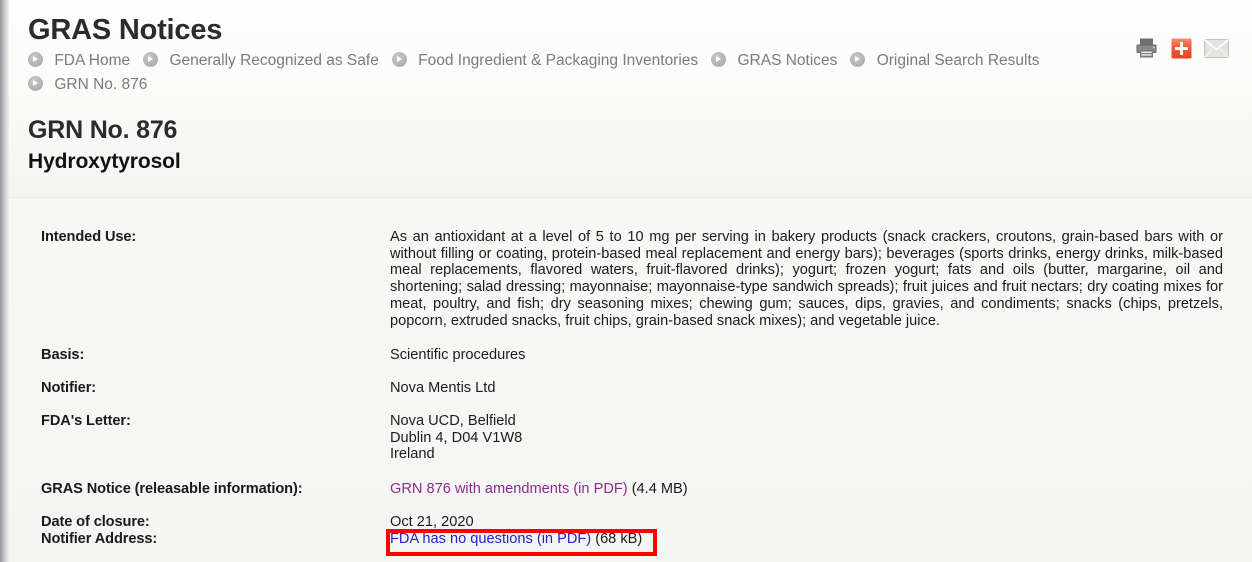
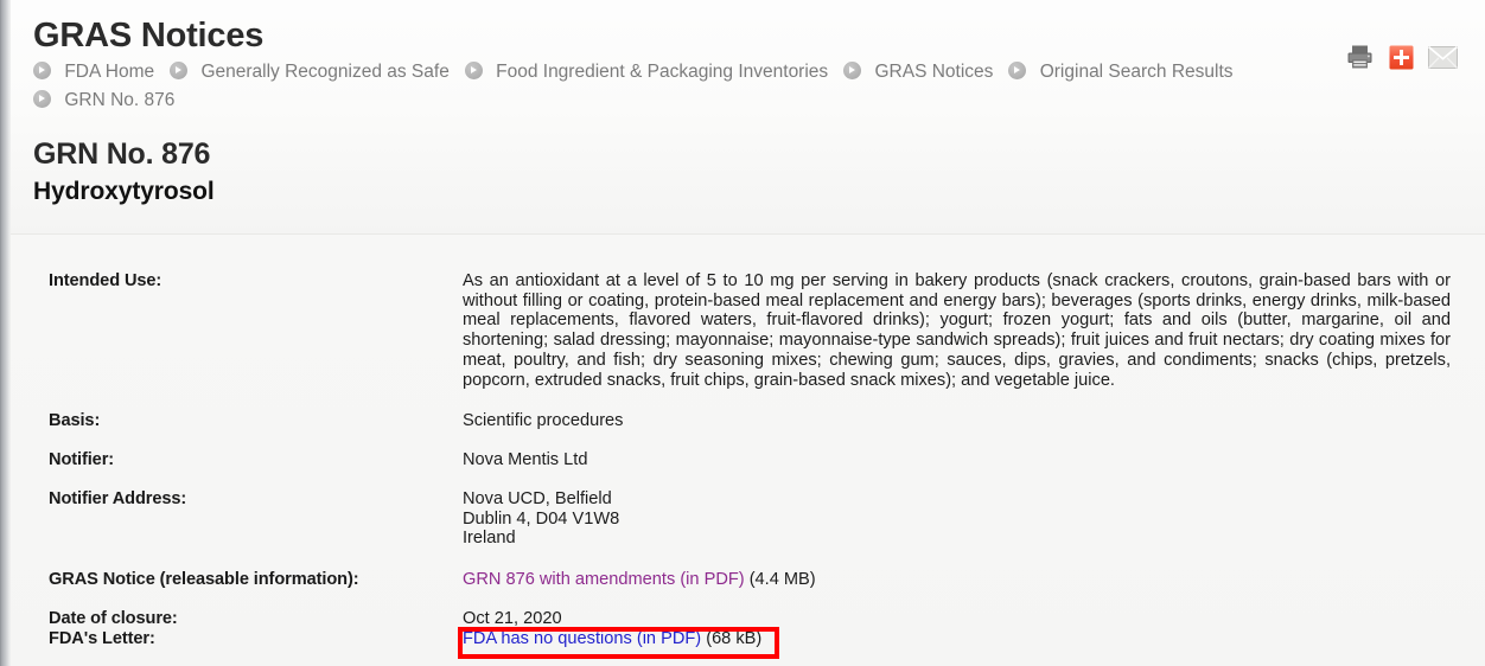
  GRAS Notices
  FDA Home Generally Recognized as Safe Food Ingredient & Packaging Inventories GRAS Notices Original Search Results
  GRN No. 876
  GRN No. 876
  Hydroxytyrosol
  Intended Use:
  As an antioxidant at a level of 5 to 10 mg per serving in bakery products (snack crackers, croutons, grain-based bars with or without filling or coating, protein-based meal replacement and energy bars); beverages (sports drinks, energy drinks, milk-based meal replacements, flavored waters, fruit-flavored drinks); yogurt; frozen yogurt; fats and oils (butter, margarine, oil and shortening; salad dressing; mayonnaise; mayonnaise-type sandwich spreads); fruit juices and fruit nectars; dry coating mixes for meat, poultry, and fish; dry seasoning mixes; chewing gum; sauces, dips, gravies, and condiments; snacks (chips, pretzels, popcorn, extruded snacks, fruit chips, grain-based snack mixes); and vegetable juice.
  Basis:
  Scientific procedures
  Notifier:
  Nova Mentis Ltd
- FDA's Letter:
+ Notifier Address:
  Nova UCD, Belfield
  Dublin 4, D04 V1W8
  Ireland
  GRAS Notice (releasable information):
  GRN 876 with amendments (in PDF) (4.4 MB)
  Date of closure:
  Oct 21, 2020
- Notifier Address:
+ FDA's Letter:
  FDA has no questions (in PDF) (68 kB)
